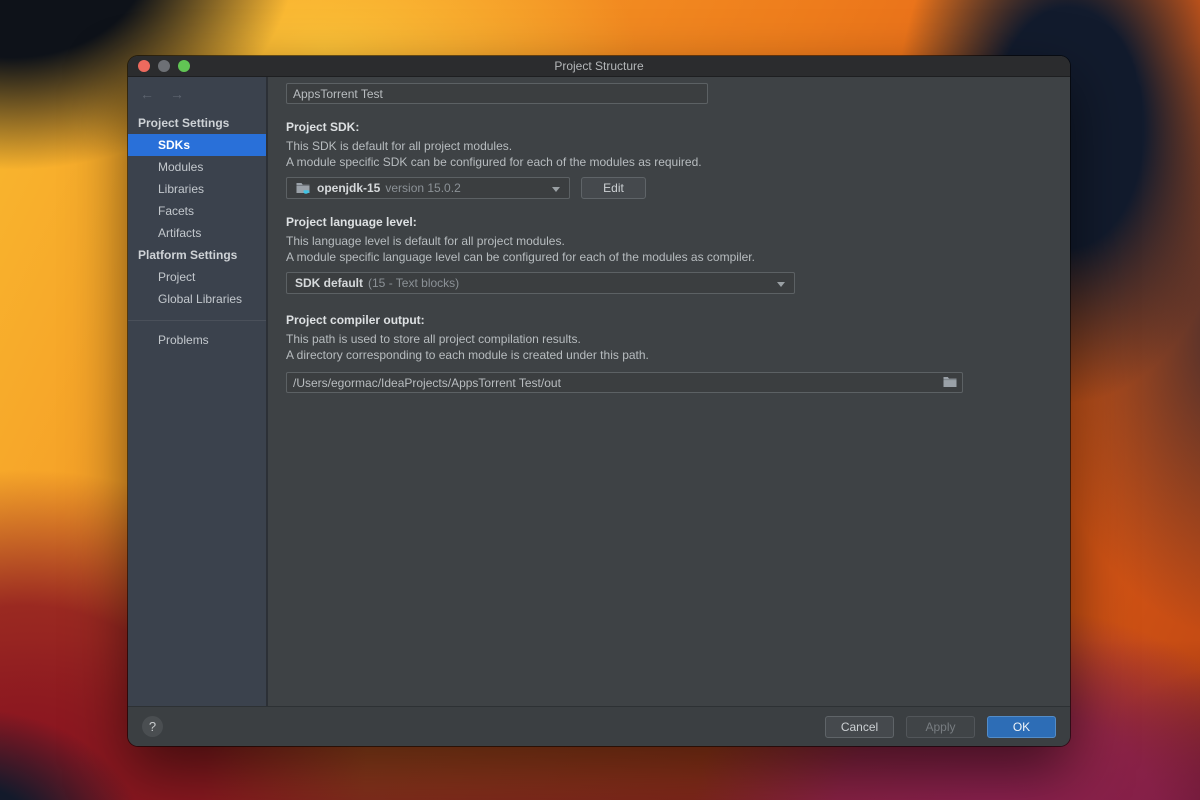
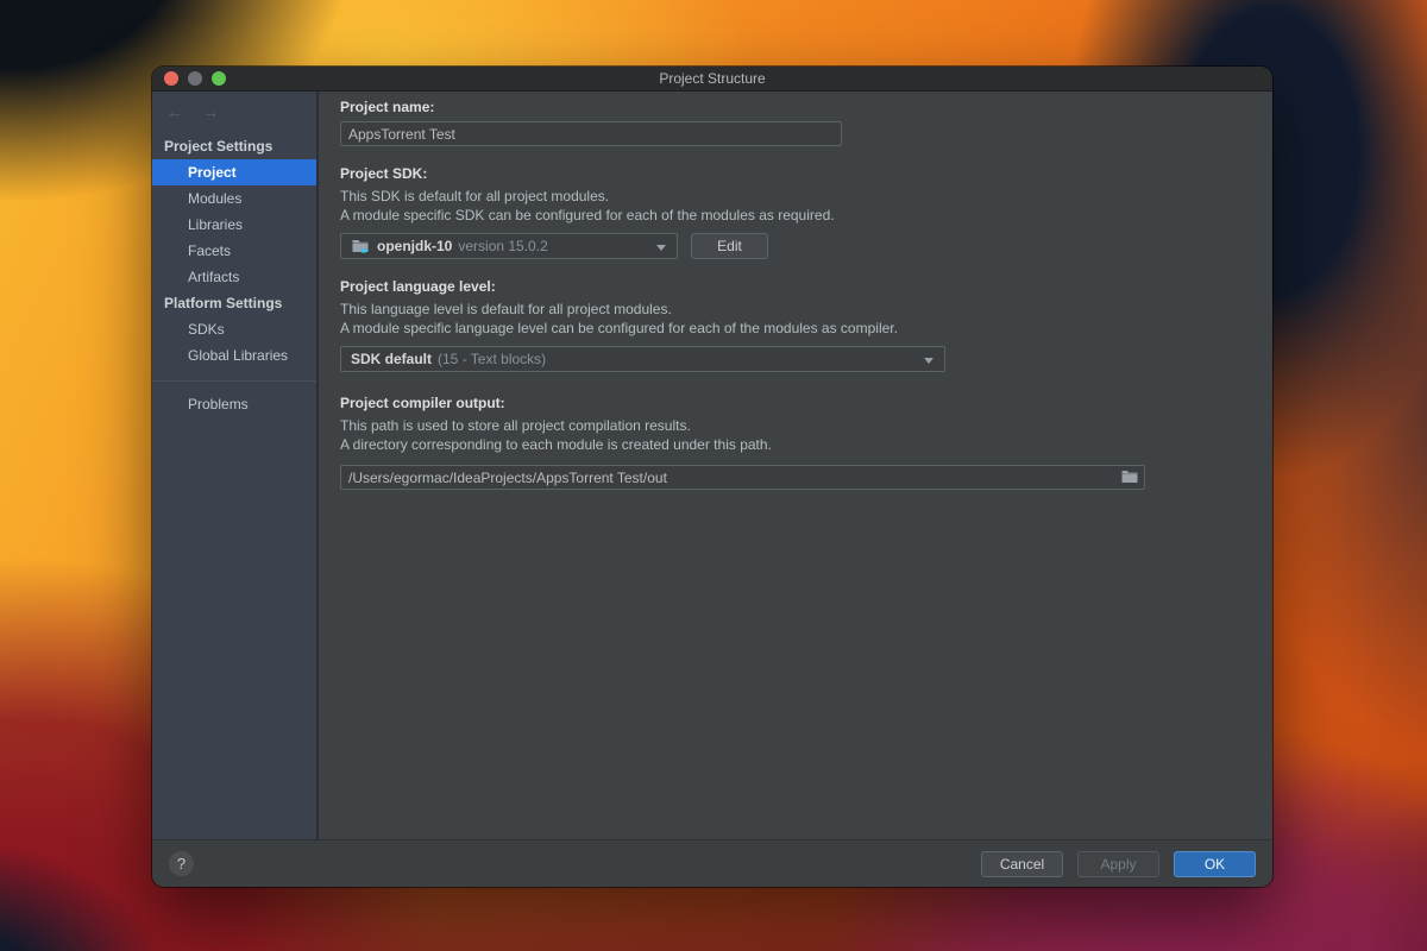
  Project Structure
  ←
  →
  Project Settings
- SDKs
+ Project
  Modules
  Libraries
  Facets
  Artifacts
  Platform Settings
- Project
+ SDKs
  Global Libraries
  Problems
+ Project name:
  AppsTorrent Test
  Project SDK:
  This SDK is default for all project modules.
  A module specific SDK can be configured for each of the modules as required.
- openjdk-15
+ openjdk-10
  version 15.0.2
  Edit
  Project language level:
  This language level is default for all project modules.
  A module specific language level can be configured for each of the modules as compiler.
  SDK default
  (15 - Text blocks)
  Project compiler output:
  This path is used to store all project compilation results.
  A directory corresponding to each module is created under this path.
  /Users/egormac/IdeaProjects/AppsTorrent Test/out
  ?
  Cancel
  Apply
  OK
